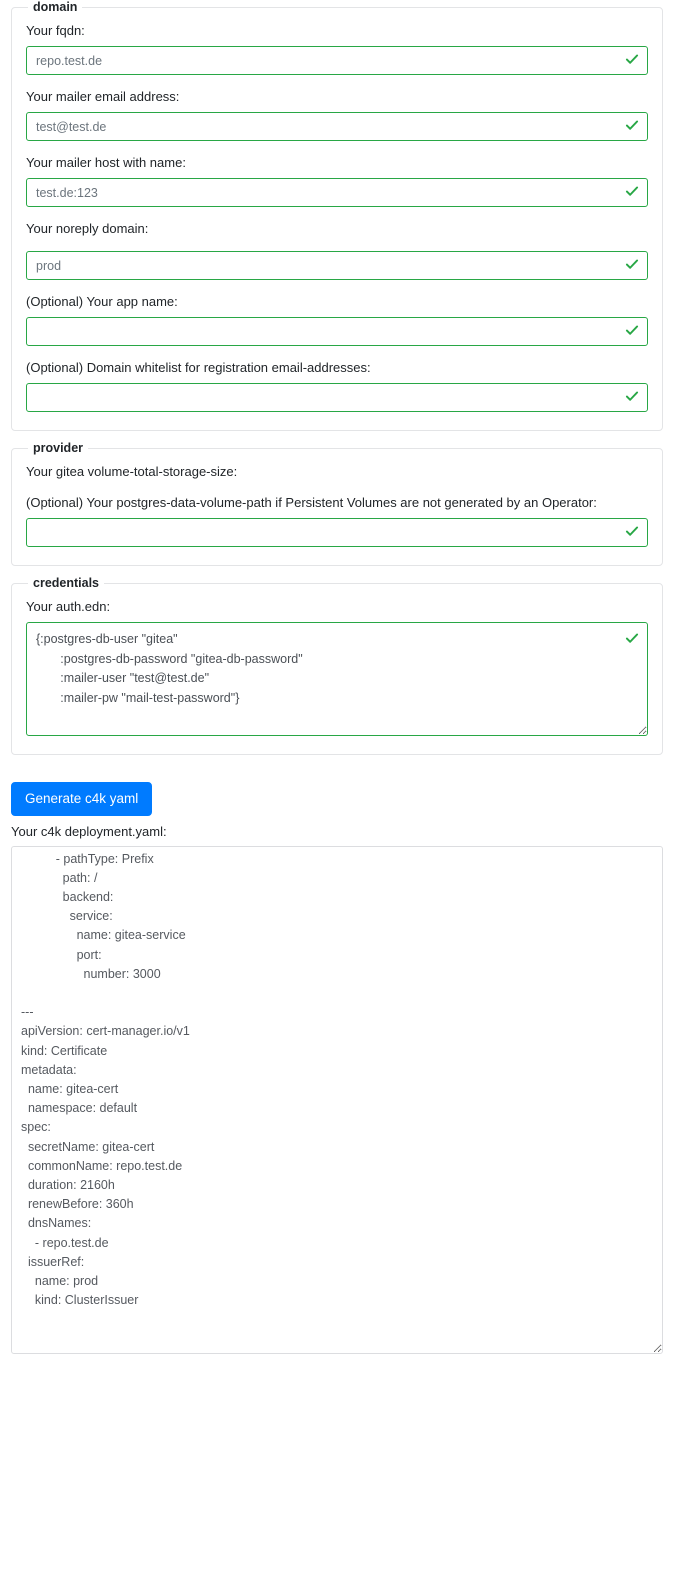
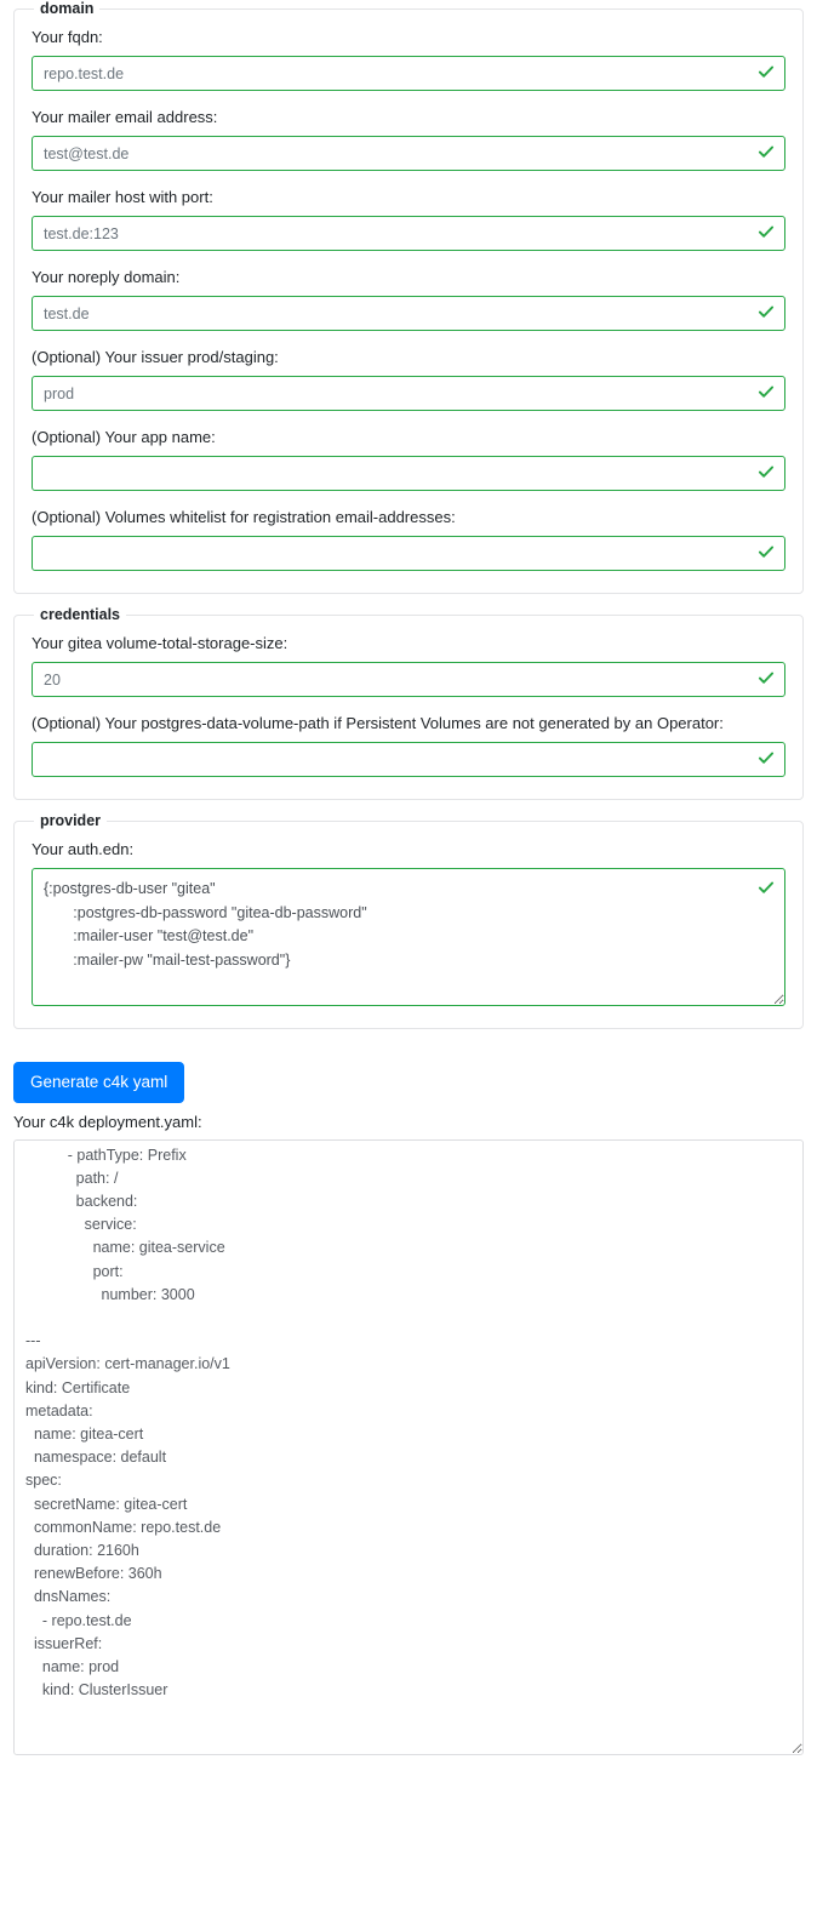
  domain
  Your fqdn:
  repo.test.de
  Your mailer email address:
  test@test.de
- Your mailer host with name:
+ Your mailer host with port:
  test.de:123
  Your noreply domain:
+ test.de
+ (Optional) Your issuer prod/staging:
  prod
  (Optional) Your app name:
- (Optional) Domain whitelist for registration email-addresses:
+ (Optional) Volumes whitelist for registration email-addresses:
- provider
+ credentials
  Your gitea volume-total-storage-size:
+ 20
  (Optional) Your postgres-data-volume-path if Persistent Volumes are not generated by an Operator:
- credentials
+ provider
  Your auth.edn:
  {:postgres-db-user "gitea"
  :postgres-db-password "gitea-db-password"
  :mailer-user "test@test.de"
  :mailer-pw "mail-test-password"}
  Generate c4k yaml
  Your c4k deployment.yaml:
  - pathType: Prefix
  path: /
  backend:
  service:
  name: gitea-service
  port:
  number: 3000
  ---
  apiVersion: cert-manager.io/v1
  kind: Certificate
  metadata:
  name: gitea-cert
  namespace: default
  spec:
  secretName: gitea-cert
  commonName: repo.test.de
  duration: 2160h
  renewBefore: 360h
  dnsNames:
  - repo.test.de
  issuerRef:
  name: prod
  kind: ClusterIssuer
